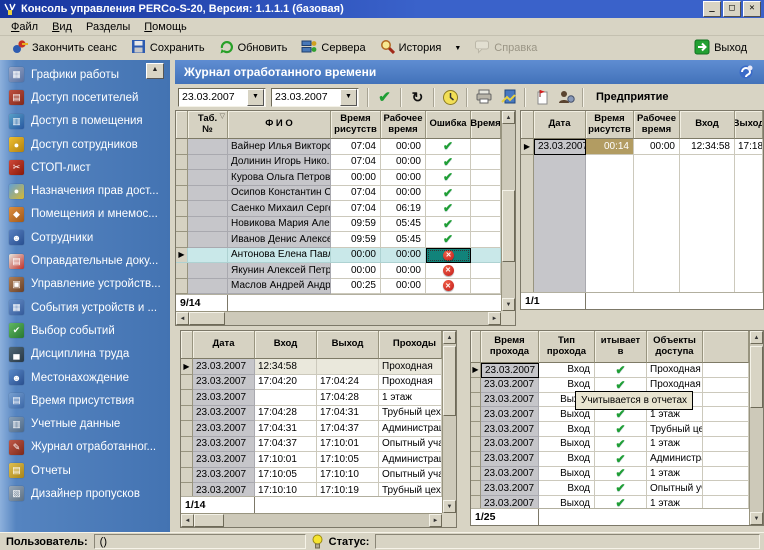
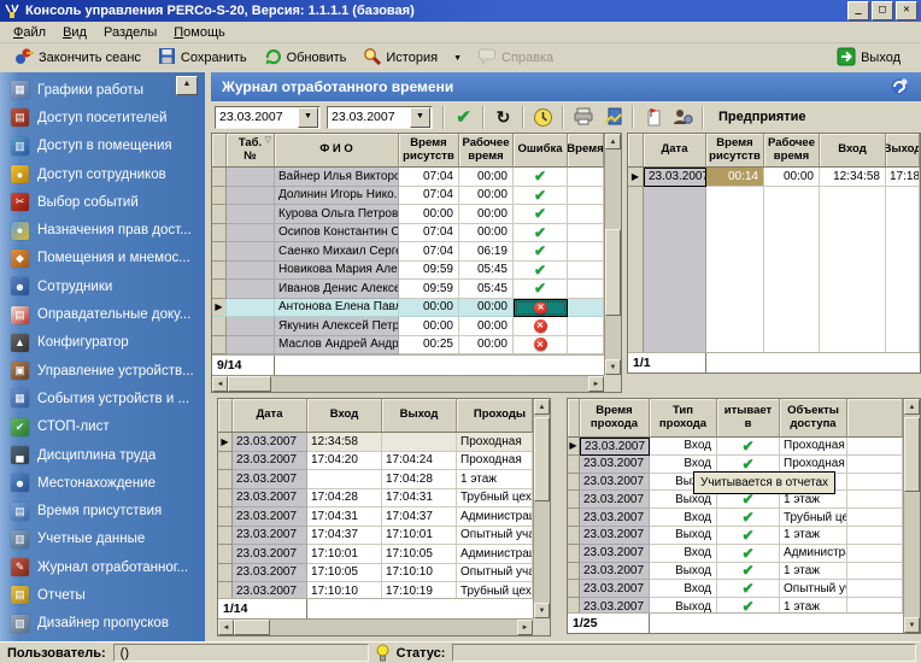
  Консоль управления PERCo-S-20, Версия: 1.1.1.1 (базовая)
  _
  □
  ✕
  Файл
  Вид
  Разделы
  Помощь
  Закончить сеанс
  Сохранить
  Обновить
- Сервера
  История
  Справка
  Выход
  ▦
  Графики работы
  ▤
  Доступ посетителей
  ▥
  Доступ в помещения
  ●
  Доступ сотрудников
  ✂
- СТОП-лист
+ Выбор событий
  ●
  Назначения прав дост...
  ◆
  Помещения и мнемос...
  ☻
  Сотрудники
  ▤
  Оправдательные доку...
+ ▲
+ Конфигуратор
  ▣
  Управление устройств...
  ▦
  События устройств и ...
  ✔
- Выбор событий
+ СТОП-лист
  ▄
  Дисциплина труда
  ☻
  Местонахождение
  ▤
  Время присутствия
  ▥
  Учетные данные
  ✎
  Журнал отработанног...
  ▤
  Отчеты
  ▧
  Дизайнер пропусков
  Журнал отработанного времени
  23.03.2007
  23.03.2007
  ✔
  ↻
  Предприятие
  Таб.
  №
  Ф И О
  Время
  рисутств
  Рабочее
  время
  Ошибка
  Время
  Вайнер Илья Викторс
  07:04
  00:00
  ✔
  Долинин Игорь Нико.
  07:04
  00:00
  ✔
  Курова Ольга Петров
  00:00
  00:00
  ✔
  Осипов Константин С
  07:04
  00:00
  ✔
  Саенко Михаил Серге
  07:04
  06:19
  ✔
  Новикова Мария Але
  09:59
  05:45
  ✔
  Иванов Денис Алексе
  09:59
  05:45
  ✔
  ▶
  Антонова Елена Пав
  00:00
  00:00
  Якунин Алексей Петр
  00:00
  00:00
  Маслов Андрей Андр
  00:25
  00:00
  9/14
  Дата
  Время
  рисутств
  Рабочее
  время
  Вход
  Выход
  ▶
  23.03.200
  00:14
  00:00
  12:34:58
  17:18
  1/1
  Дата
  Вход
  Выход
  Проходы
  ▶
  23.03.2007
  12:34:58
  Проходная
  23.03.2007
  17:04:20
  17:04:24
  Проходная
  23.03.2007
  17:04:28
  1 этаж
  23.03.2007
  17:04:28
  17:04:31
  Трубный цех
  23.03.2007
  17:04:31
  17:04:37
  Администра
  23.03.2007
  17:04:37
  17:10:01
  23.03.2007
  17:10:01
  17:10:05
  Администра
  23.03.2007
  17:10:05
  17:10:10
  23.03.2007
  17:10:10
  17:10:19
  Трубный цех
  1/14
  Время
  прохода
  Тип
  прохода
  итывает
  в
  Объекты
  доступа
  ▶
  23.03.2007
  Вход
  ✔
  Проходная
  23.03.2007
  Вход
  ✔
  Проходная
  23.03.2007
  23.03.2007
  Выход
  ✔
  1 этаж
  23.03.2007
  Вход
  ✔
  Трубный це
  23.03.2007
  Выход
  ✔
  1 этаж
  23.03.2007
  Вход
  ✔
  23.03.2007
  Выход
  ✔
  1 этаж
  23.03.2007
  Вход
  ✔
  23.03.2007
  Выход
  ✔
  1 этаж
  1/25
  Учитывается в отчетах
  Пользователь:
  ()
  Статус:
